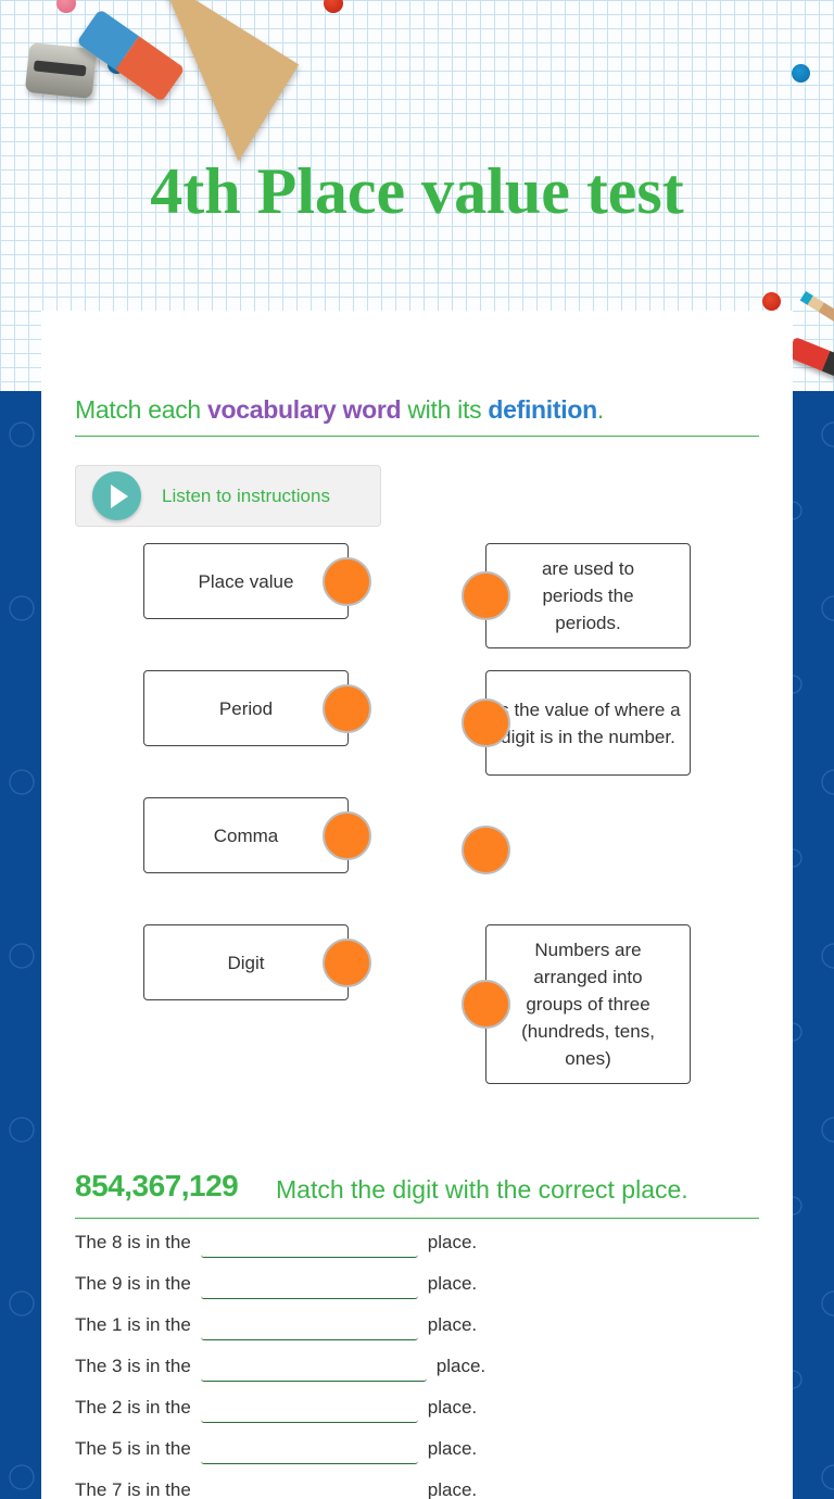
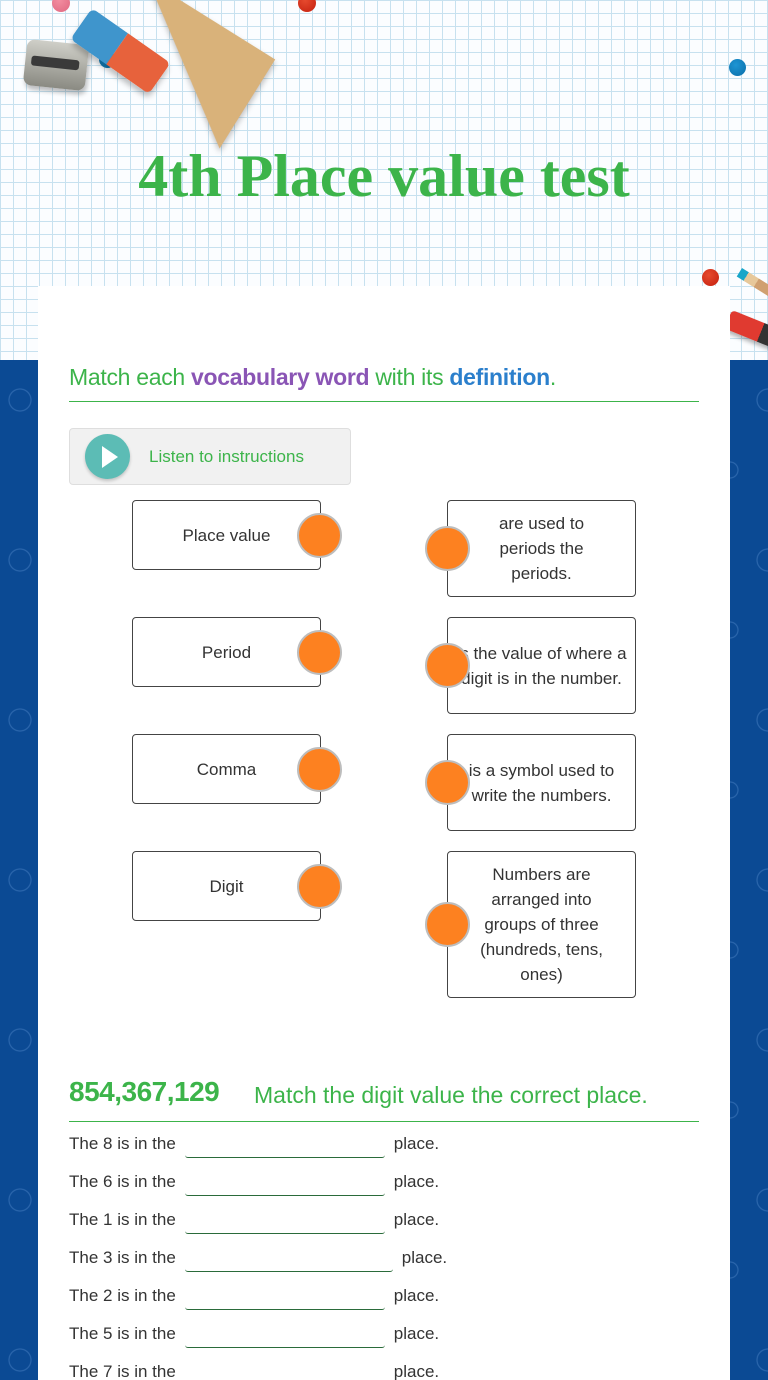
  4th Place value test
  Match each vocabulary word with its definition.
  Listen to instructions
  Place value
  Period
  Comma
  Digit
  are used to periods the periods.
  the value of where a igit is in the number.
+ is a symbol used to write the numbers.
  Numbers are arranged into groups of three (hundreds, tens, ones)
  854,367,129
- Match the digit with the correct place.
+ Match the digit value the correct place.
  The 8 is in the
  place.
- The 9 is in the
+ The 6 is in the
  place.
  The 1 is in the
  place.
  The 3 is in the
  place.
  The 2 is in the
  place.
  The 5 is in the
  place.
  The 7 is in the
  place.
